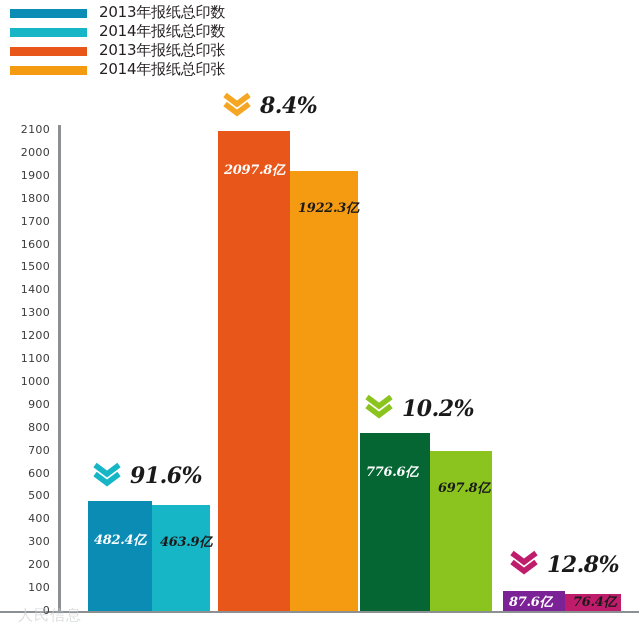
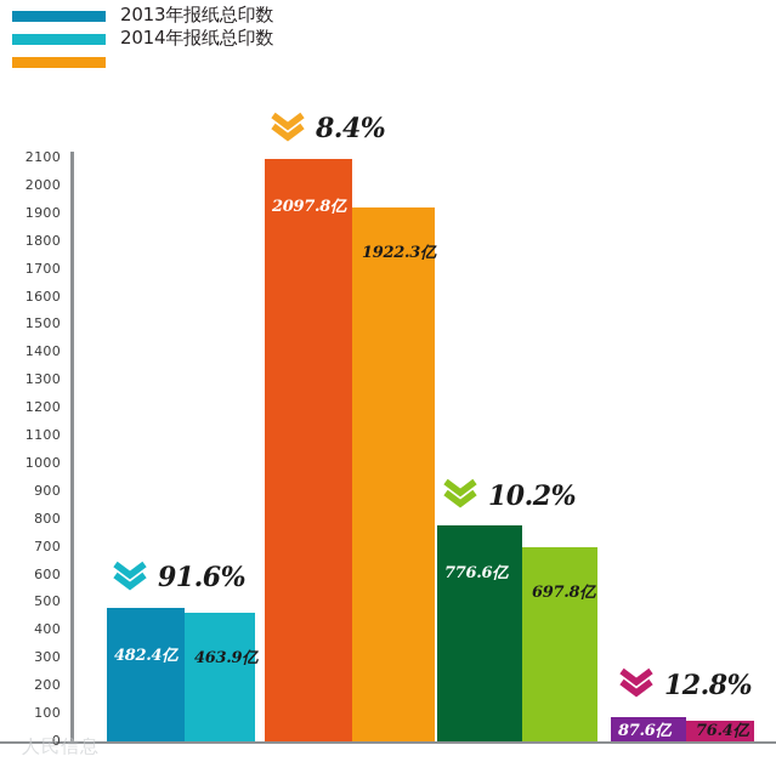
  2013年报纸总印数
  2014年报纸总印数
- 2013年报纸总印张
- 2014年报纸总印张
  2100
  2000
  1900
  1800
  1700
  1600
  1500
  1400
  1300
  1200
  1100
  1000
  900
  800
  700
  600
  500
  400
  300
  200
  100
  0
  482.4亿
  463.9亿
  2097.8亿
  1922.3亿
  776.6亿
  697.8亿
  87.6亿
  76.4亿
  91.6%
  8.4%
  10.2%
  12.8%
  人民信息
